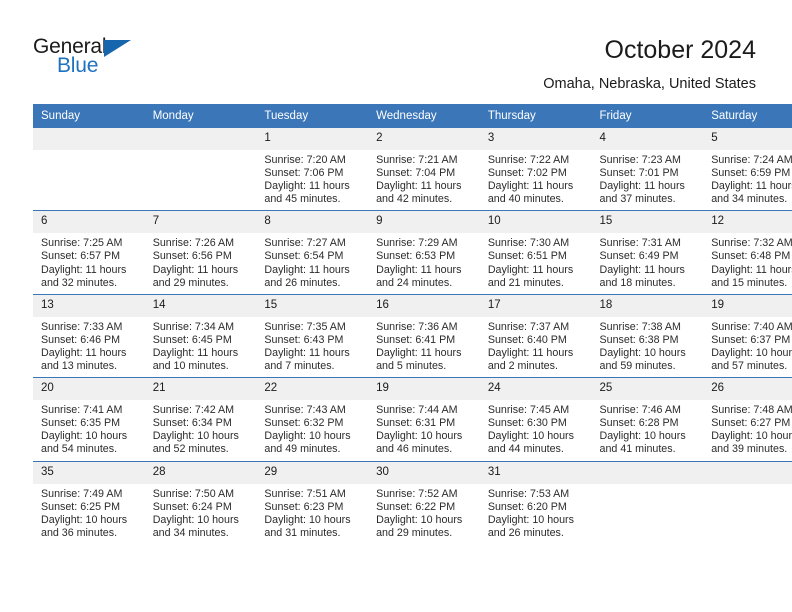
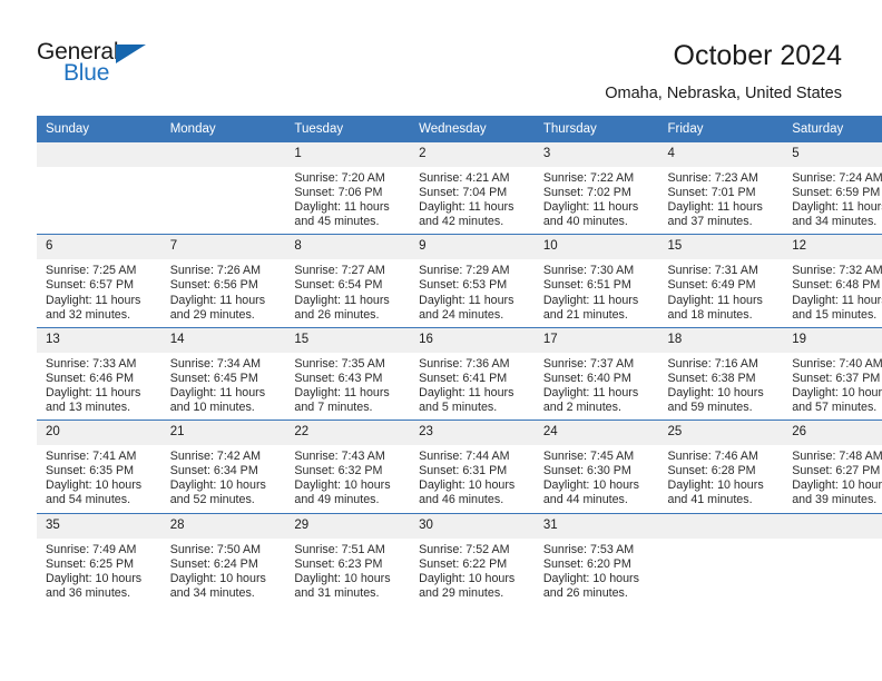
  General
  Blue
  October 2024
  Omaha, Nebraska, United States
  Sunday	Monday	Tuesday	Wednesday	Thursday	Friday	Saturday
- 		1Sunrise: 7:20 AMSunset: 7:06 PMDaylight: 11 hours and 45 minutes.	2Sunrise: 7:21 AMSunset: 7:04 PMDaylight: 11 hours and 42 minutes.	3Sunrise: 7:22 AMSunset: 7:02 PMDaylight: 11 hours and 40 minutes.	4Sunrise: 7:23 AMSunset: 7:01 PMDaylight: 11 hours and 37 minutes.	5Sunrise: 7:24 AMSunset: 6:59 PMDaylight: 11 hour and 34 minutes.
+ 		1Sunrise: 7:20 AMSunset: 7:06 PMDaylight: 11 hours and 45 minutes.	2Sunrise: 4:21 AMSunset: 7:04 PMDaylight: 11 hours and 42 minutes.	3Sunrise: 7:22 AMSunset: 7:02 PMDaylight: 11 hours and 40 minutes.	4Sunrise: 7:23 AMSunset: 7:01 PMDaylight: 11 hours and 37 minutes.	5Sunrise: 7:24 AMSunset: 6:59 PMDaylight: 11 hour and 34 minutes.
  6Sunrise: 7:25 AMSunset: 6:57 PMDaylight: 11 hours and 32 minutes.	7Sunrise: 7:26 AMSunset: 6:56 PMDaylight: 11 hours and 29 minutes.	8Sunrise: 7:27 AMSunset: 6:54 PMDaylight: 11 hours and 26 minutes.	9Sunrise: 7:29 AMSunset: 6:53 PMDaylight: 11 hours and 24 minutes.	10Sunrise: 7:30 AMSunset: 6:51 PMDaylight: 11 hours and 21 minutes.	15Sunrise: 7:31 AMSunset: 6:49 PMDaylight: 11 hours and 18 minutes.	12Sunrise: 7:32 AMSunset: 6:48 PMDaylight: 11 hour and 15 minutes.
- 13Sunrise: 7:33 AMSunset: 6:46 PMDaylight: 11 hours and 13 minutes.	14Sunrise: 7:34 AMSunset: 6:45 PMDaylight: 11 hours and 10 minutes.	15Sunrise: 7:35 AMSunset: 6:43 PMDaylight: 11 hours and 7 minutes.	16Sunrise: 7:36 AMSunset: 6:41 PMDaylight: 11 hours and 5 minutes.	17Sunrise: 7:37 AMSunset: 6:40 PMDaylight: 11 hours and 2 minutes.	18Sunrise: 7:38 AMSunset: 6:38 PMDaylight: 10 hours and 59 minutes.	19Sunrise: 7:40 AMSunset: 6:37 PMDaylight: 10 hour and 57 minutes.
+ 13Sunrise: 7:33 AMSunset: 6:46 PMDaylight: 11 hours and 13 minutes.	14Sunrise: 7:34 AMSunset: 6:45 PMDaylight: 11 hours and 10 minutes.	15Sunrise: 7:35 AMSunset: 6:43 PMDaylight: 11 hours and 7 minutes.	16Sunrise: 7:36 AMSunset: 6:41 PMDaylight: 11 hours and 5 minutes.	17Sunrise: 7:37 AMSunset: 6:40 PMDaylight: 11 hours and 2 minutes.	18Sunrise: 7:16 AMSunset: 6:38 PMDaylight: 10 hours and 59 minutes.	19Sunrise: 7:40 AMSunset: 6:37 PMDaylight: 10 hour and 57 minutes.
- 20Sunrise: 7:41 AMSunset: 6:35 PMDaylight: 10 hours and 54 minutes.	21Sunrise: 7:42 AMSunset: 6:34 PMDaylight: 10 hours and 52 minutes.	22Sunrise: 7:43 AMSunset: 6:32 PMDaylight: 10 hours and 49 minutes.	19Sunrise: 7:44 AMSunset: 6:31 PMDaylight: 10 hours and 46 minutes.	24Sunrise: 7:45 AMSunset: 6:30 PMDaylight: 10 hours and 44 minutes.	25Sunrise: 7:46 AMSunset: 6:28 PMDaylight: 10 hours and 41 minutes.	26Sunrise: 7:48 AMSunset: 6:27 PMDaylight: 10 hour and 39 minutes.
+ 20Sunrise: 7:41 AMSunset: 6:35 PMDaylight: 10 hours and 54 minutes.	21Sunrise: 7:42 AMSunset: 6:34 PMDaylight: 10 hours and 52 minutes.	22Sunrise: 7:43 AMSunset: 6:32 PMDaylight: 10 hours and 49 minutes.	23Sunrise: 7:44 AMSunset: 6:31 PMDaylight: 10 hours and 46 minutes.	24Sunrise: 7:45 AMSunset: 6:30 PMDaylight: 10 hours and 44 minutes.	25Sunrise: 7:46 AMSunset: 6:28 PMDaylight: 10 hours and 41 minutes.	26Sunrise: 7:48 AMSunset: 6:27 PMDaylight: 10 hour and 39 minutes.
  35Sunrise: 7:49 AMSunset: 6:25 PMDaylight: 10 hours and 36 minutes.	28Sunrise: 7:50 AMSunset: 6:24 PMDaylight: 10 hours and 34 minutes.	29Sunrise: 7:51 AMSunset: 6:23 PMDaylight: 10 hours and 31 minutes.	30Sunrise: 7:52 AMSunset: 6:22 PMDaylight: 10 hours and 29 minutes.	31Sunrise: 7:53 AMSunset: 6:20 PMDaylight: 10 hours and 26 minutes.
